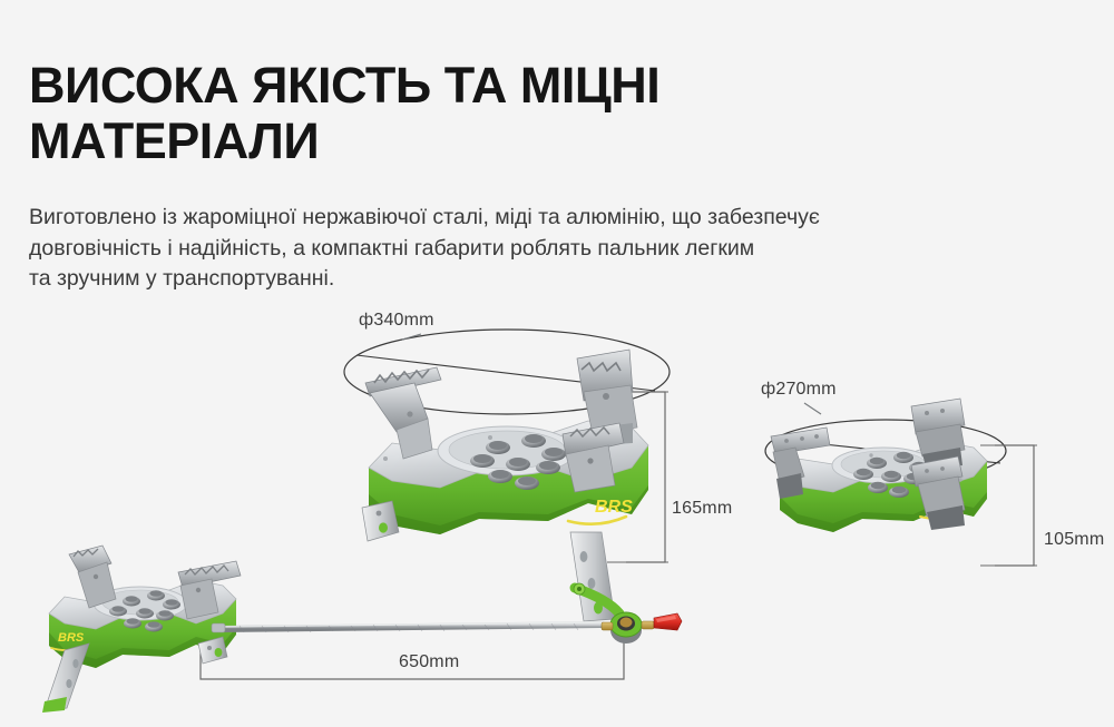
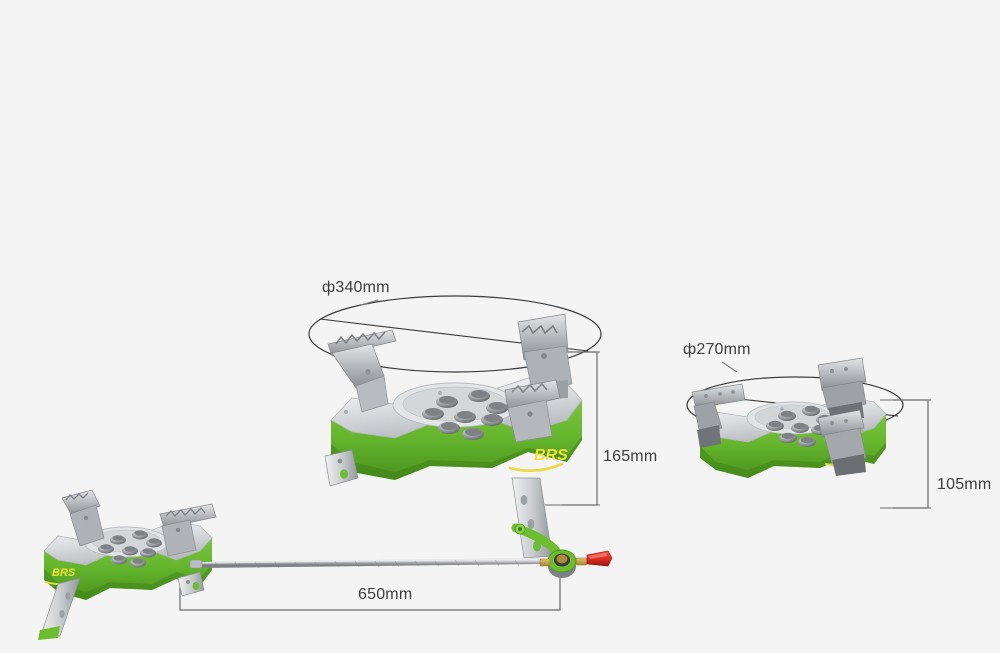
- ВИСОКА ЯКІСТЬ ТА МІЦНІ
- МАТЕРІАЛИ
- Виготовлено із жароміцної нержавіючої сталі, міді та алюмінію, що забезпечує
- довговічність і надійність, а компактні габарити роблять пальник легким
- та зручним у транспортуванні.
  ф340mm
  ф270mm
  165mm
  105mm
  650mm
  BRS
  BRS
